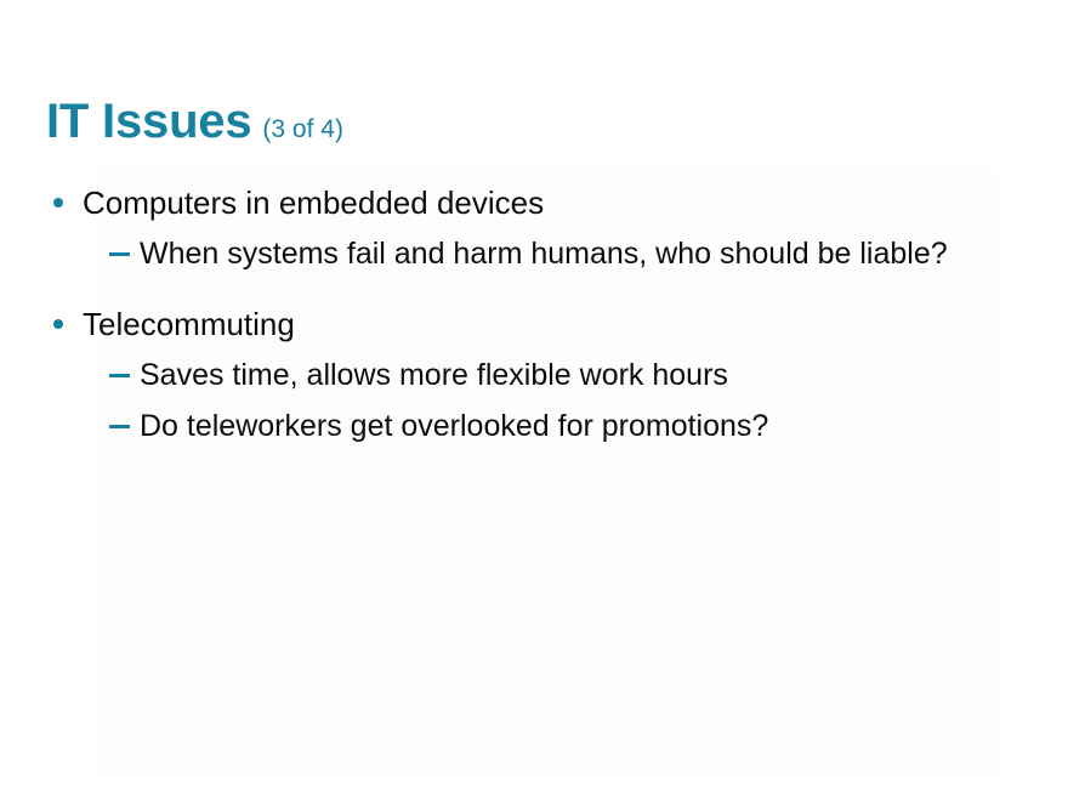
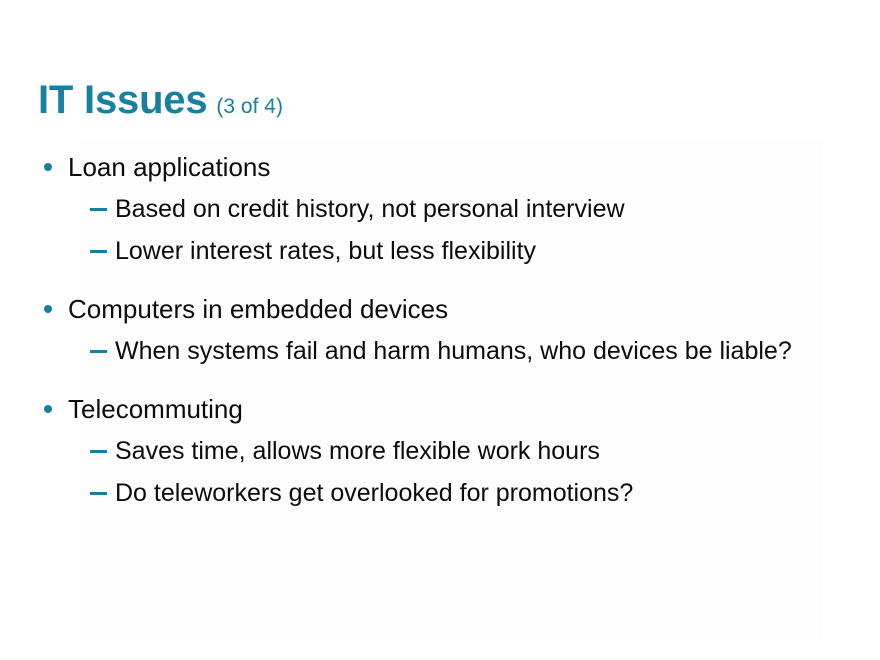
  IT Issues (3 of 4)
+ Loan applications
+ Based on credit history, not personal interview
+ Lower interest rates, but less flexibility
  Computers in embedded devices
- When systems fail and harm humans, who should be liable?
+ When systems fail and harm humans, who devices be liable?
  Telecommuting
  Saves time, allows more flexible work hours
  Do teleworkers get overlooked for promotions?
